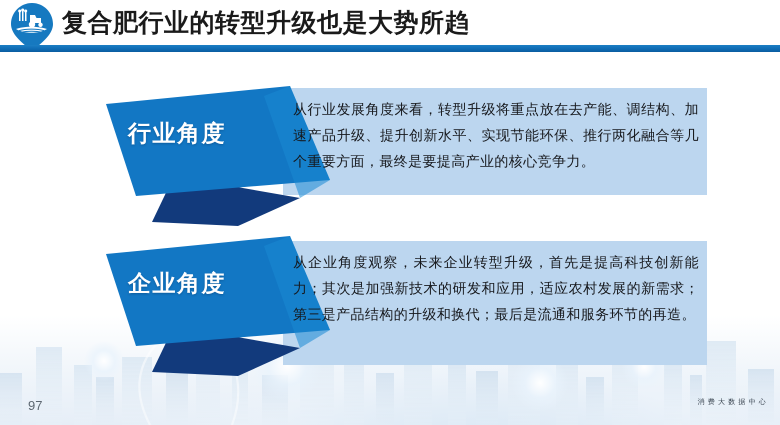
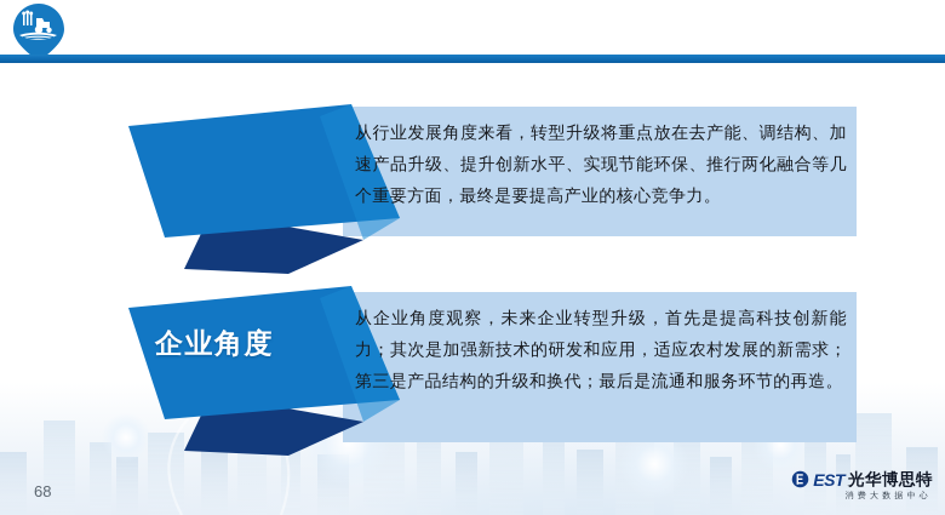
- 复合肥行业的转型升级也是大势所趋
- 行业角度
  从行业发展角度来看，转型升级将重点放在去产能、调结构、加速产品升级、提升创新水平、实现节能环保、推行两化融合等几个重要方面，最终是要提高产业的核心竞争力。
  企业角度
  从企业角度观察，未来企业转型升级，首先是提高科技创新能力；其次是加强新技术的研发和应用，适应农村发展的新需求；第三是产品结构的升级和换代；最后是流通和服务环节的再造。
- 97
+ 68
+ EST
+ 光华博思特
  消费大数据中心
